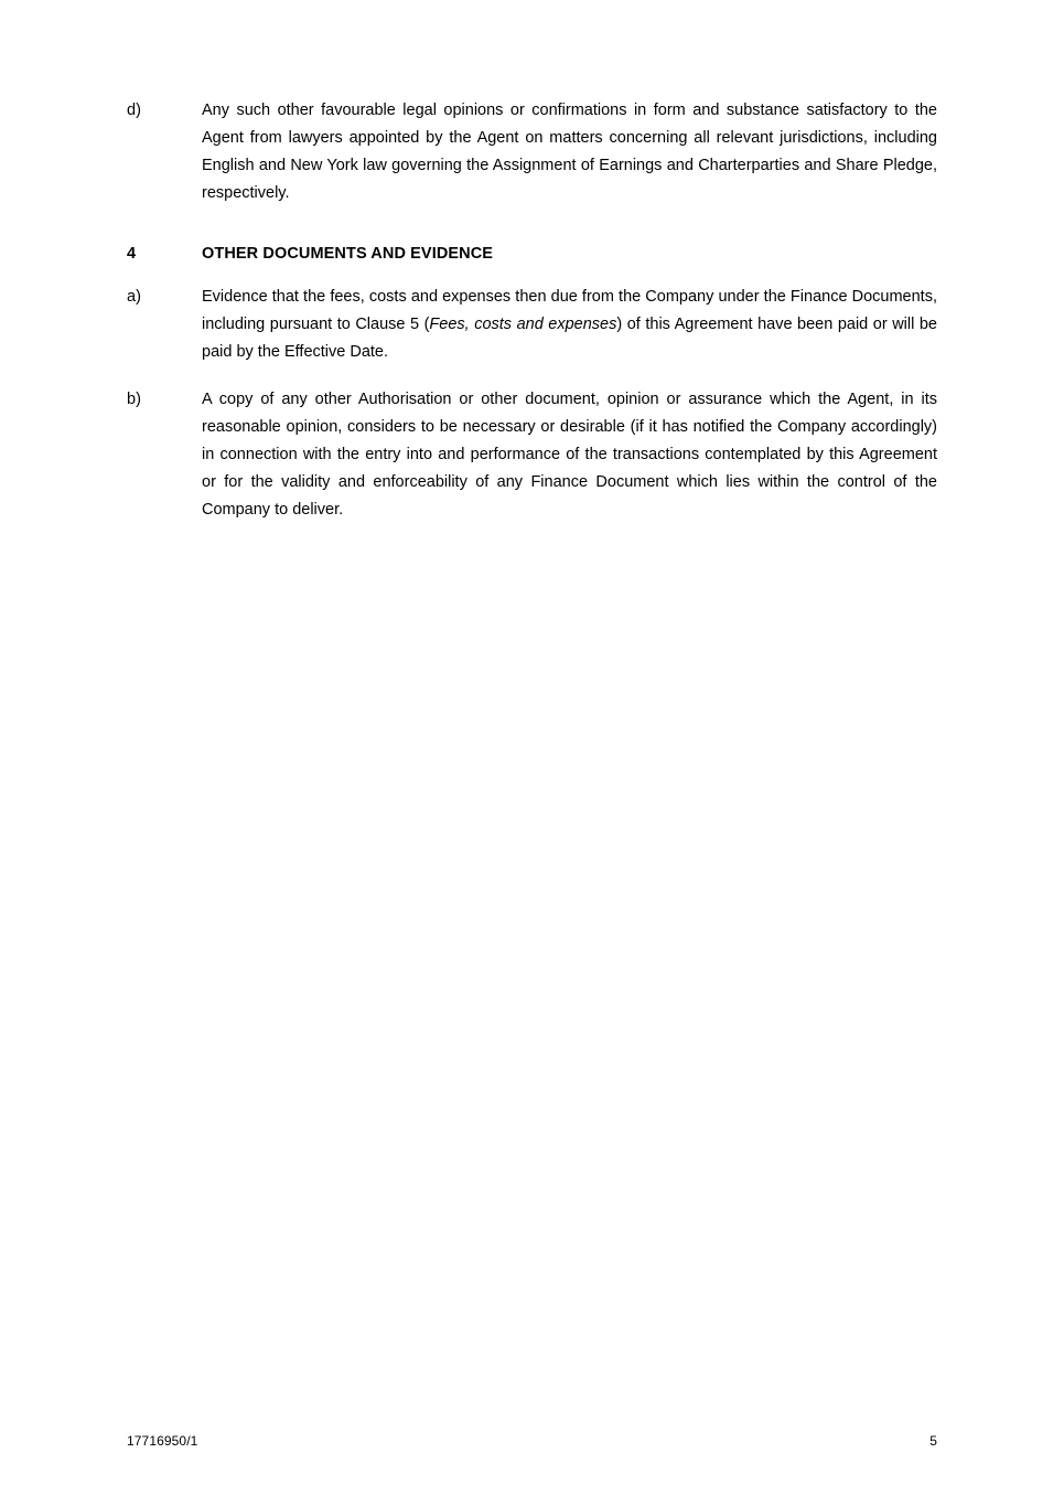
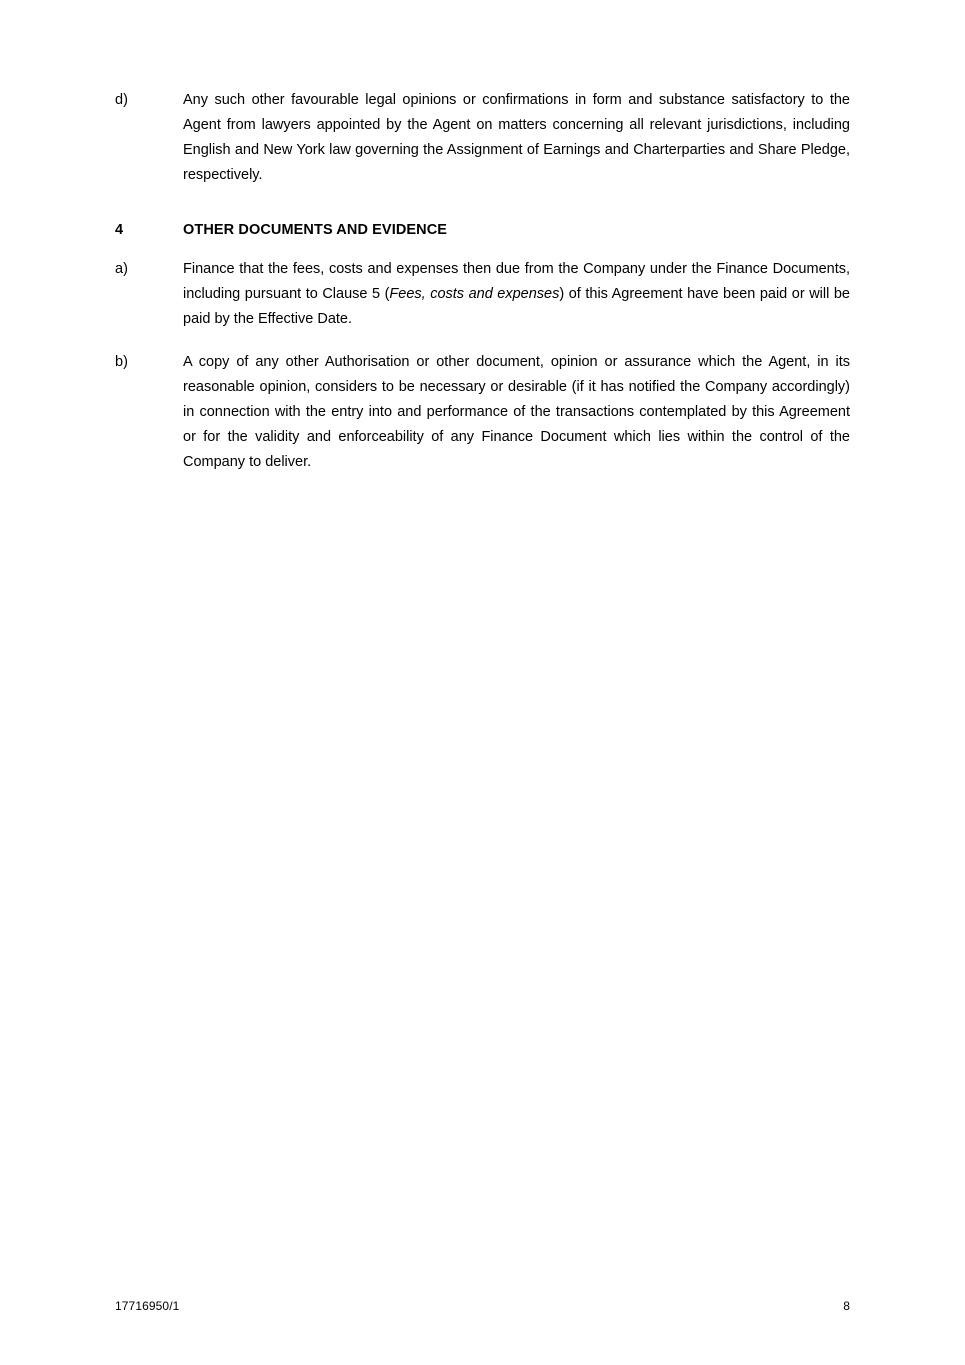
  d)
  Any such other favourable legal opinions or confirmations in form and substance satisfactory to the Agent from lawyers appointed by the Agent on matters concerning all relevant jurisdictions, including English and New York law governing the Assignment of Earnings and Charterparties and Share Pledge, respectively.
  4
  OTHER DOCUMENTS AND EVIDENCE
  a)
- Evidence that the fees, costs and expenses then due from the Company under the Finance Documents, including pursuant to Clause 5 (Fees, costs and expenses) of this Agreement have been paid or will be paid by the Effective Date.
+ Finance that the fees, costs and expenses then due from the Company under the Finance Documents, including pursuant to Clause 5 (Fees, costs and expenses) of this Agreement have been paid or will be paid by the Effective Date.
  b)
  A copy of any other Authorisation or other document, opinion or assurance which the Agent, in its reasonable opinion, considers to be necessary or desirable (if it has notified the Company accordingly) in connection with the entry into and performance of the transactions contemplated by this Agreement or for the validity and enforceability of any Finance Document which lies within the control of the Company to deliver.
  17716950/1
- 5
+ 8
